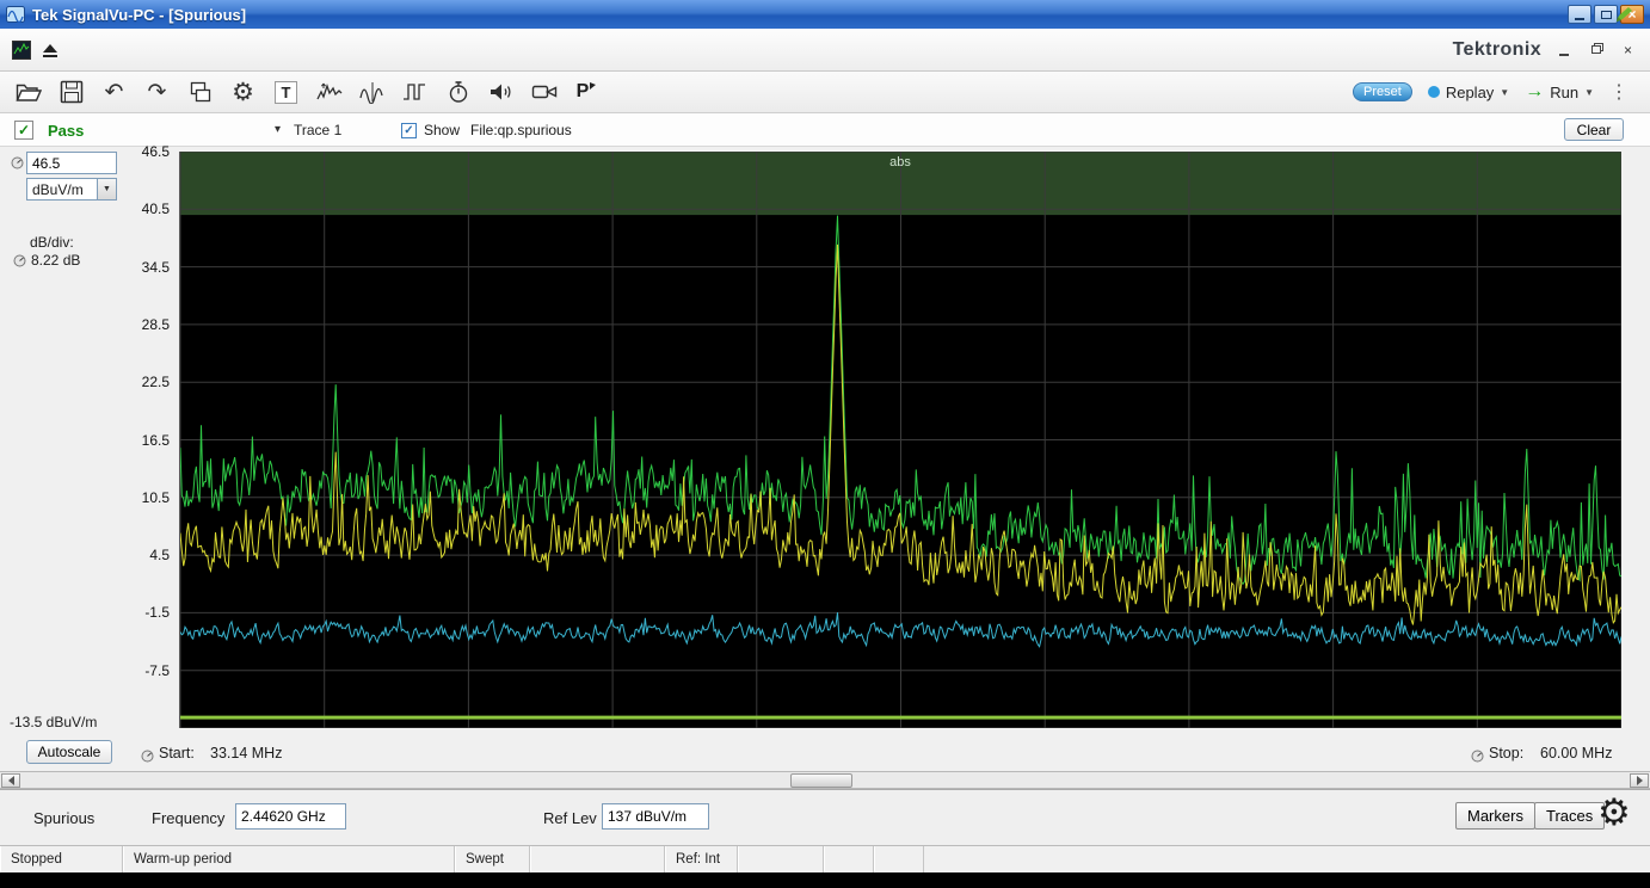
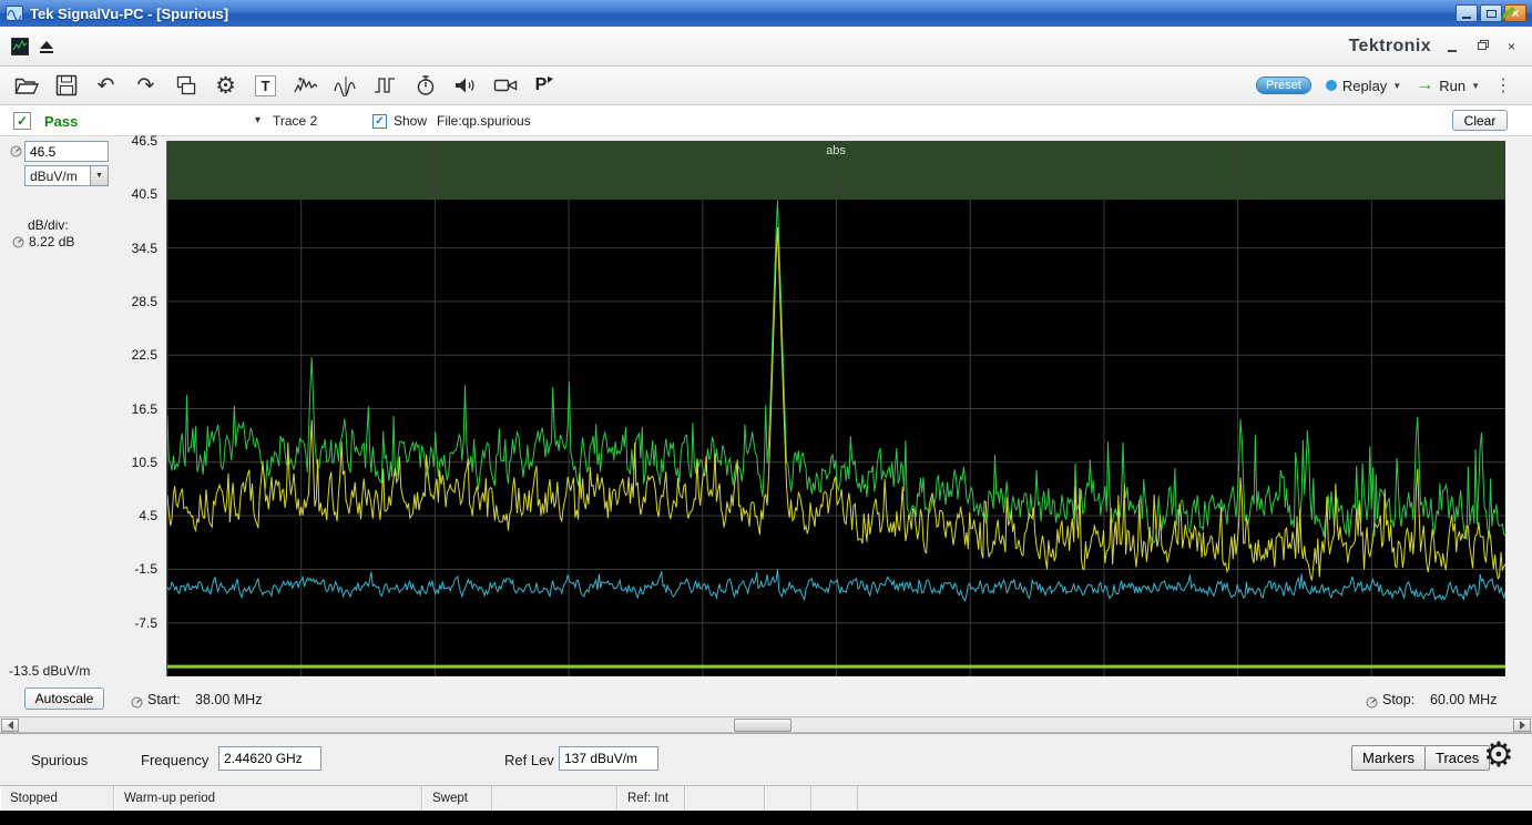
  Tek SignalVu-PC - [Spurious]
  ×
  Tektronix
  ×
  ↶
  ↷
  ⚙
  T
  P
  Preset
  Replay
  ▼
  →
  Run
  ▼
  ⋮
  ✓
  Pass
  ▾
- Trace 1
+ Trace 2
  ✓
  Show
  File:qp.spurious
  Clear
  abs
  46.5
  40.5
  34.5
  28.5
  22.5
  16.5
  10.5
  4.5
  -1.5
  -7.5
  46.5
  dBuV/m
  dB/div:
  8.22 dB
  -13.5 dBuV/m
  Autoscale
  Start:
- 33.14 MHz
+ 38.00 MHz
  Stop:
  60.00 MHz
  Spurious
  Frequency
  2.44620 GHz
  Ref Lev
  137 dBuV/m
  Markers
  Traces
  ⚙
  Stopped
  Warm-up period
  Swept
  Ref: Int
